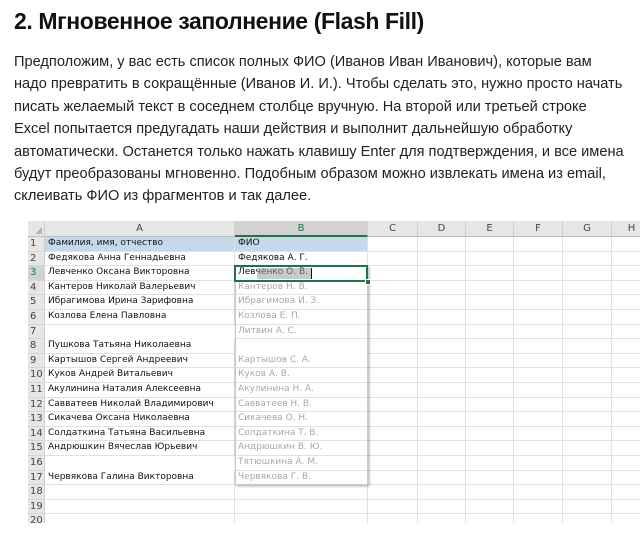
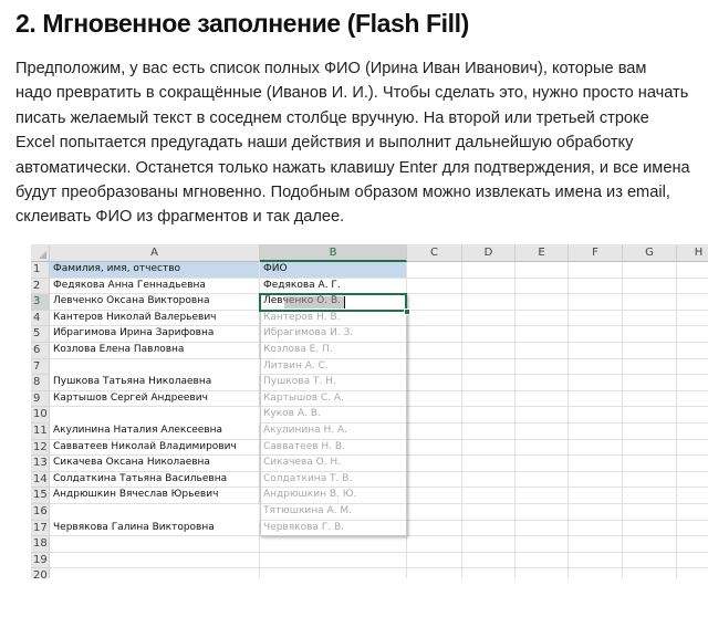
  2. Мгновенное заполнение (Flash Fill)
- Предположим, у вас есть список полных ФИО (Иванов Иван Иванович), которые вам
+ Предположим, у вас есть список полных ФИО (Ирина Иван Иванович), которые вам
  надо превратить в сокращённые (Иванов И. И.). Чтобы сделать это, нужно просто начать
  писать желаемый текст в соседнем столбце вручную. На второй или третьей строке
  Excel попытается предугадать наши действия и выполнит дальнейшую обработку
  автоматически. Останется только нажать клавишу Enter для подтверждения, и все имена
  будут преобразованы мгновенно. Подобным образом можно извлекать имена из email,
  склеивать ФИО из фрагментов и так далее.
  A
  B
  C
  D
  E
  F
  G
  H
  1
  Фамилия, имя, отчество
  ФИО
  2
  Федякова Анна Геннадьевна
  Федякова А. Г.
  3
  Левченко Оксана Викторовна
  Левченко О. В.
  4
  Кантеров Николай Валерьевич
  Кантеров Н. В.
  5
  Ибрагимова Ирина Зарифовна
  Ибрагимова И. З.
  6
  Козлова Елена Павловна
  Козлова Е. П.
  7
  Литвин А. С.
  8
  Пушкова Татьяна Николаевна
+ Пушкова Т. Н.
  9
  Картышов Сергей Андреевич
  Картышов С. А.
  10
- Куков Андрей Витальевич
  Куков А. В.
  11
  Акулинина Наталия Алексеевна
  Акулинина Н. А.
  12
  Савватеев Николай Владимирович
  Савватеев Н. В.
  13
  Сикачева Оксана Николаевна
  Сикачева О. Н.
  14
  Солдаткина Татьяна Васильевна
  Солдаткина Т. В.
  15
  Андрюшкин Вячеслав Юрьевич
  Андрюшкин В. Ю.
  16
  Тятюшкина А. М.
  17
  Червякова Галина Викторовна
  Червякова Г. В.
  18
  19
  20
